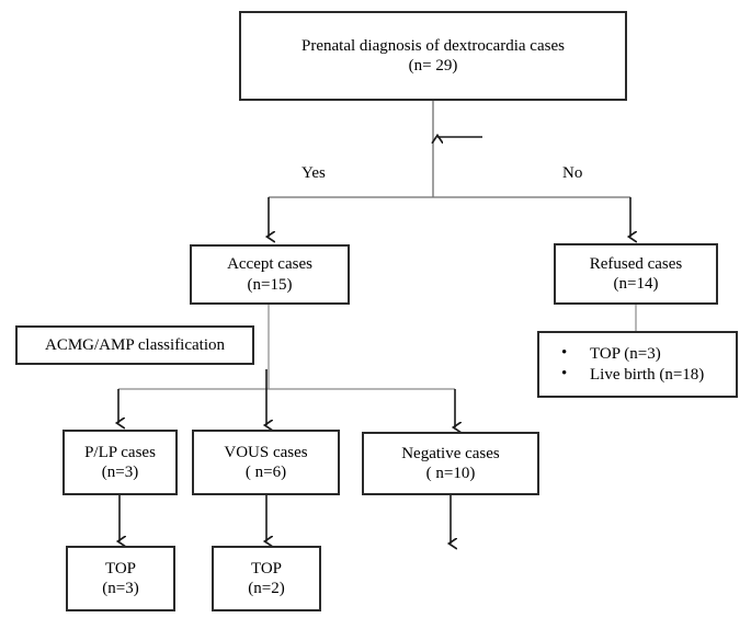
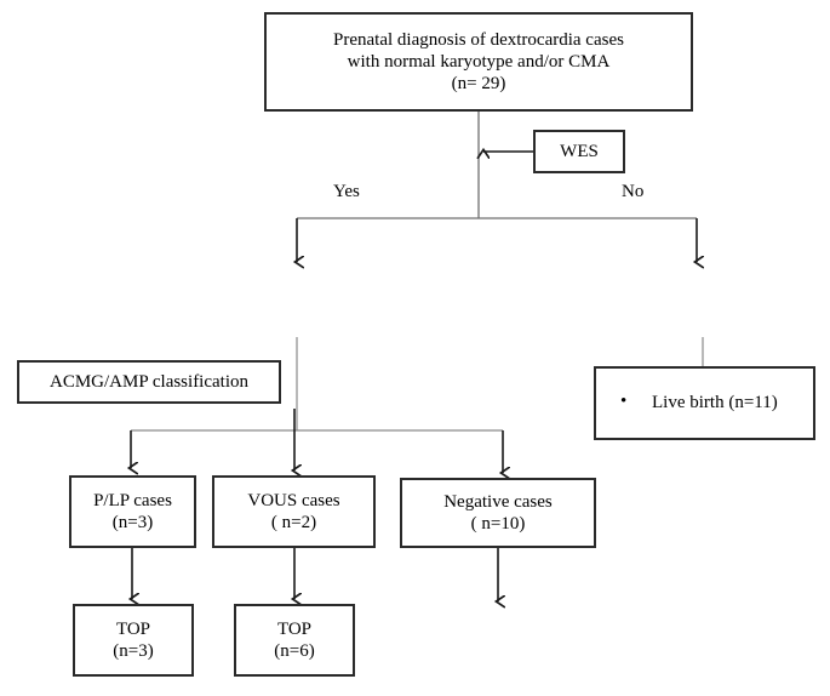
  Prenatal diagnosis of dextrocardia cases
+ with normal karyotype and/or CMA
  (n= 29)
+ WES
  Yes
  No
- Accept cases
- (n=15)
- Refused cases
- (n=14)
  ACMG/AMP classification
- TOP (n=3)
- Live birth (n=18)
+ Live birth (n=11)
  P/LP cases
  (n=3)
  VOUS cases
- ( n=6)
+ ( n=2)
  Negative cases
  ( n=10)
  TOP
  (n=3)
  TOP
- (n=2)
+ (n=6)
